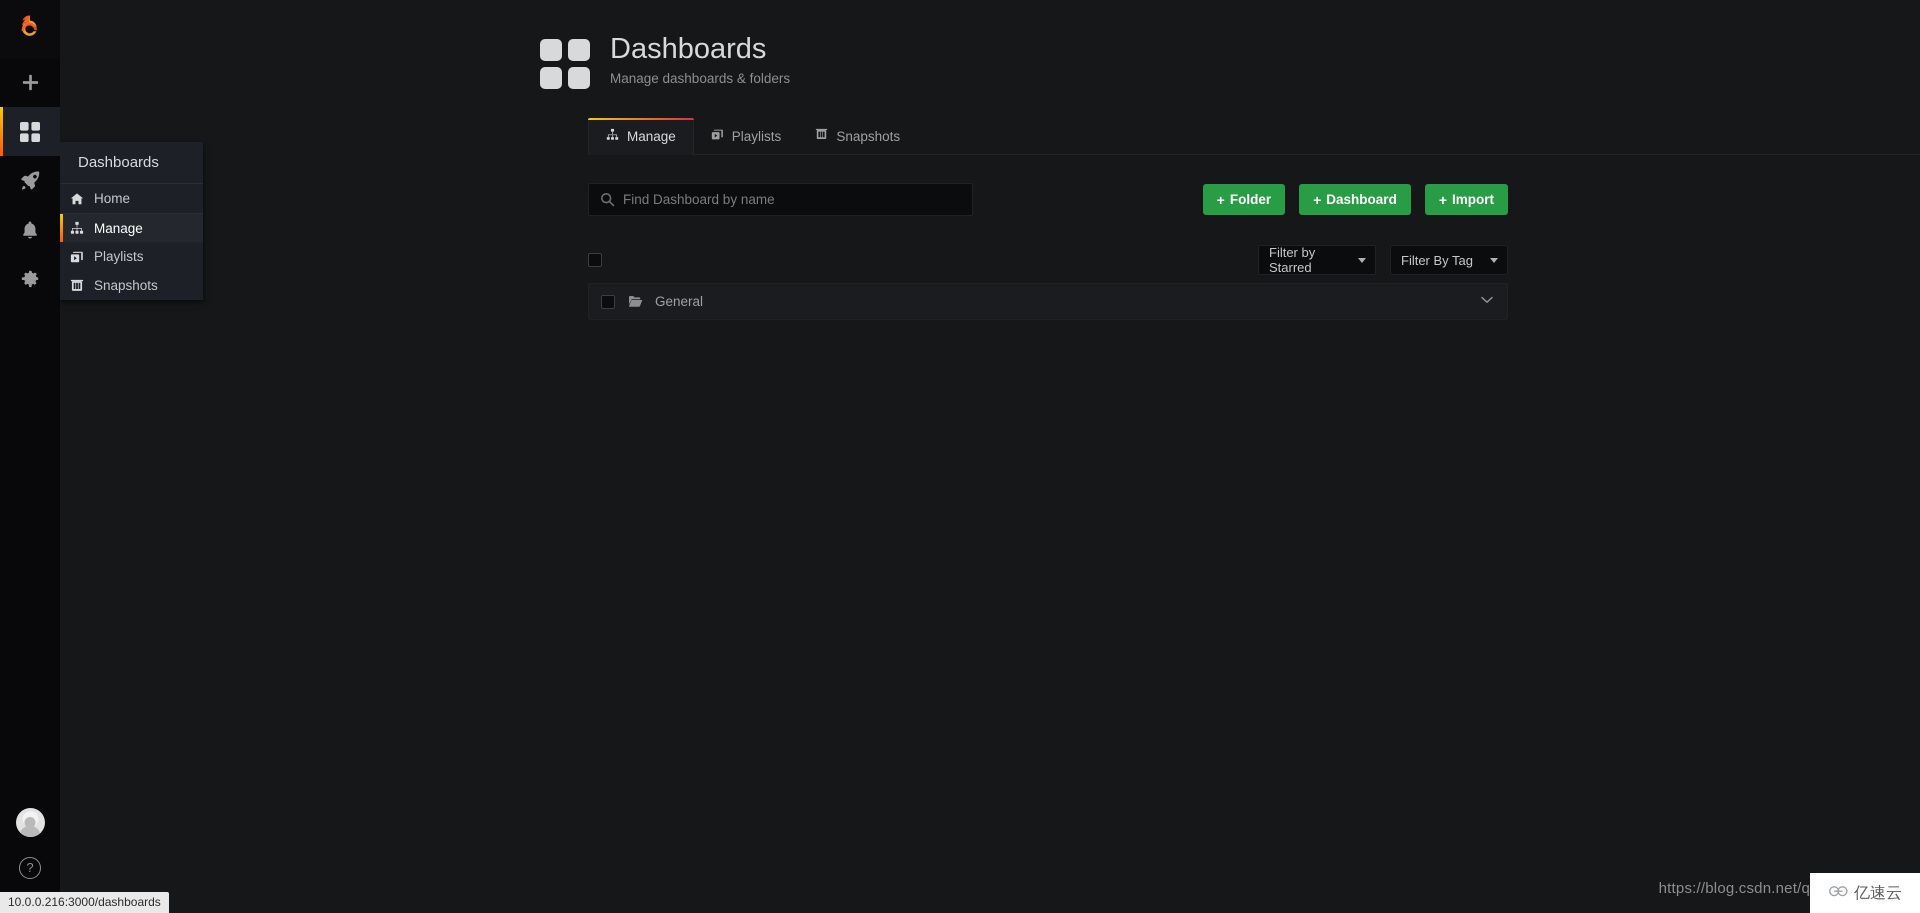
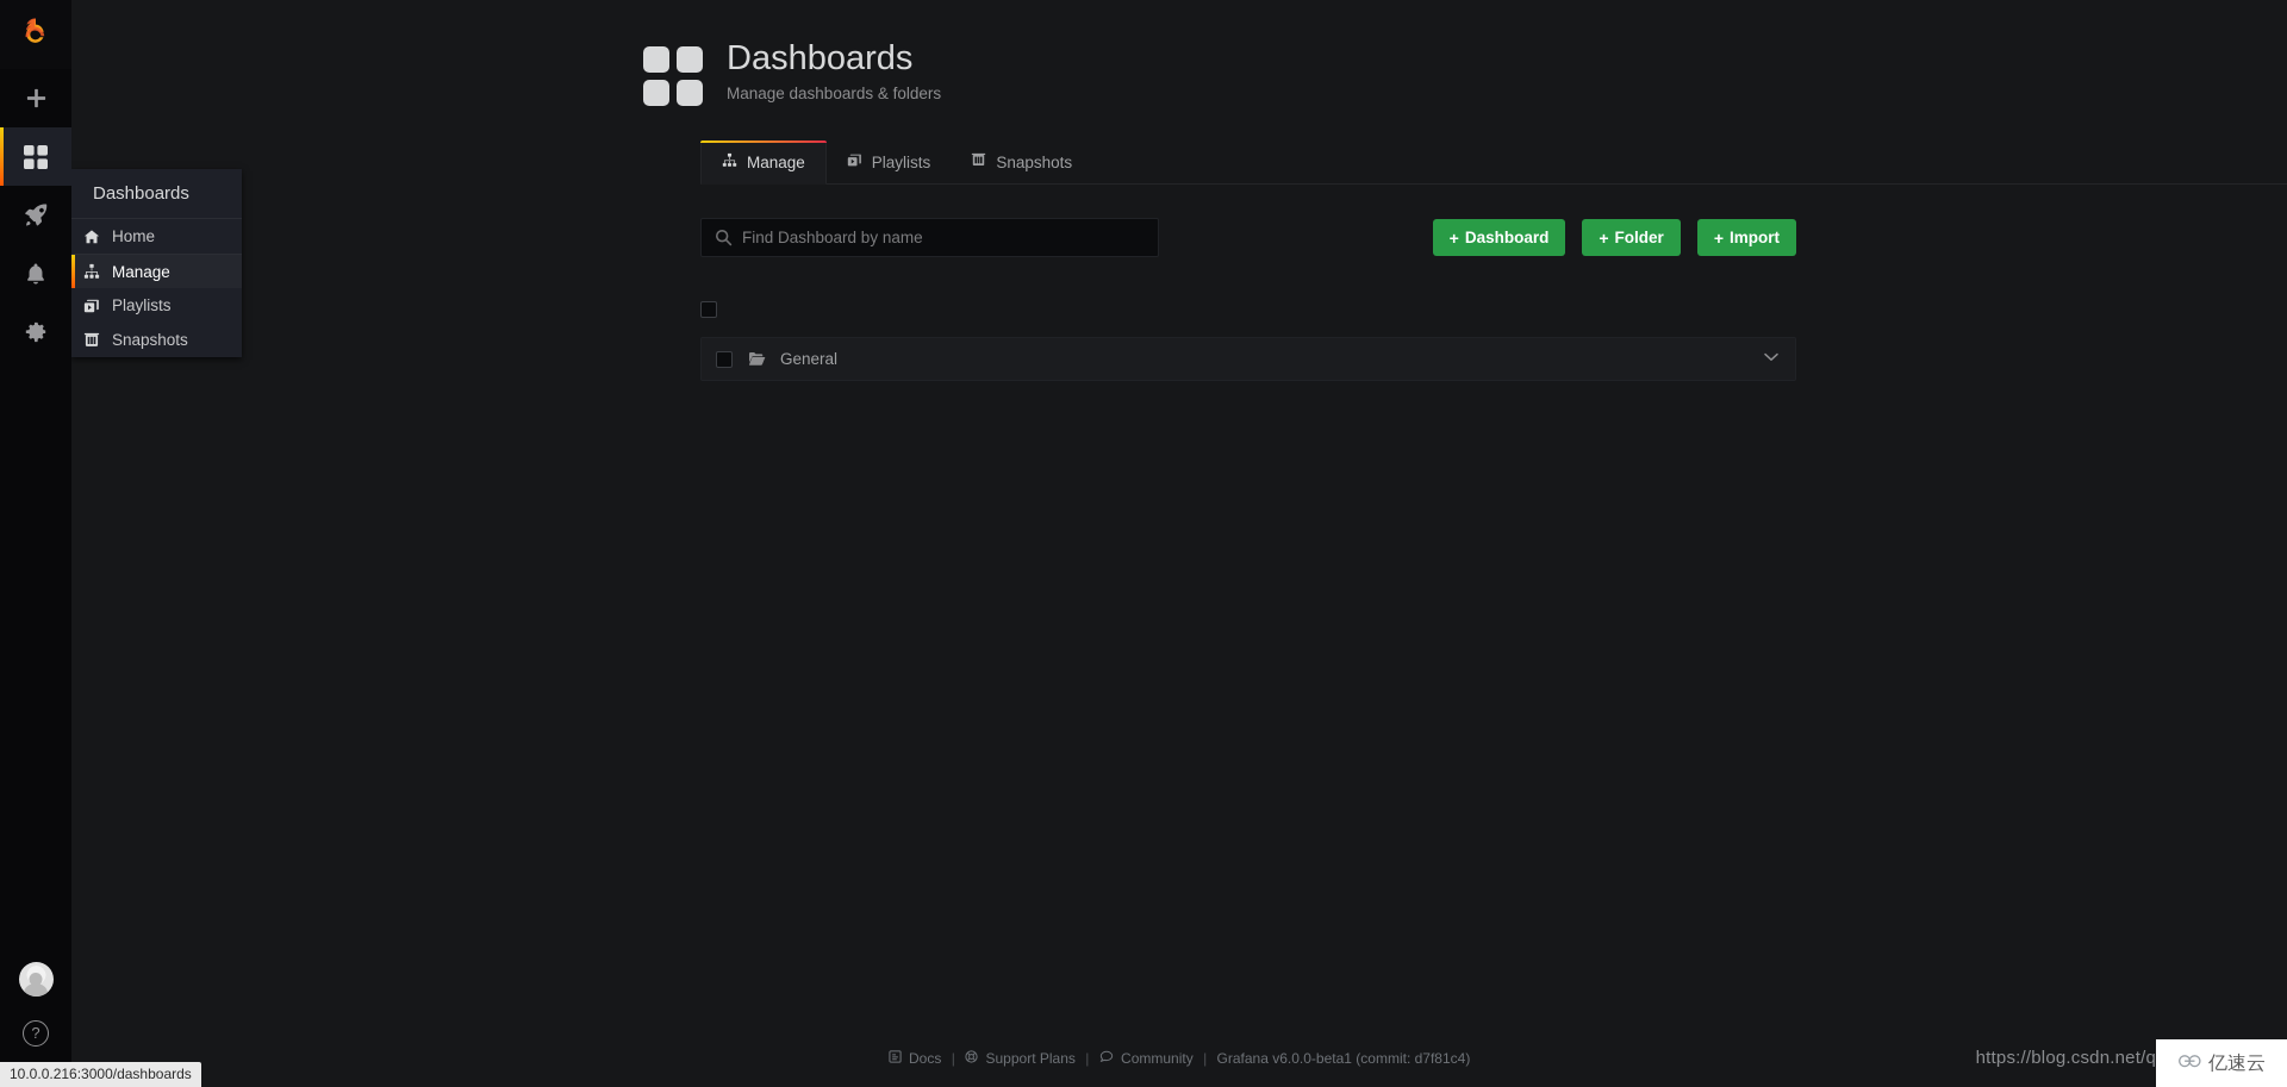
  ?
  Dashboards
  Home
  Manage
  Playlists
  Snapshots
  Dashboards
  Manage dashboards & folders
  Manage
  Playlists
  Snapshots
  Find Dashboard by name
  +
- Folder
+ Dashboard
  +
- Dashboard
+ Folder
  +
  Import
- Filter by Starred
- Filter By Tag
  General
+ Docs | Support Plans | Community | Grafana v6.0.0-beta1 (commit: d7f81c4)
  https://blog.csdn.net/q
  亿速云
  10.0.0.216:3000/dashboards
